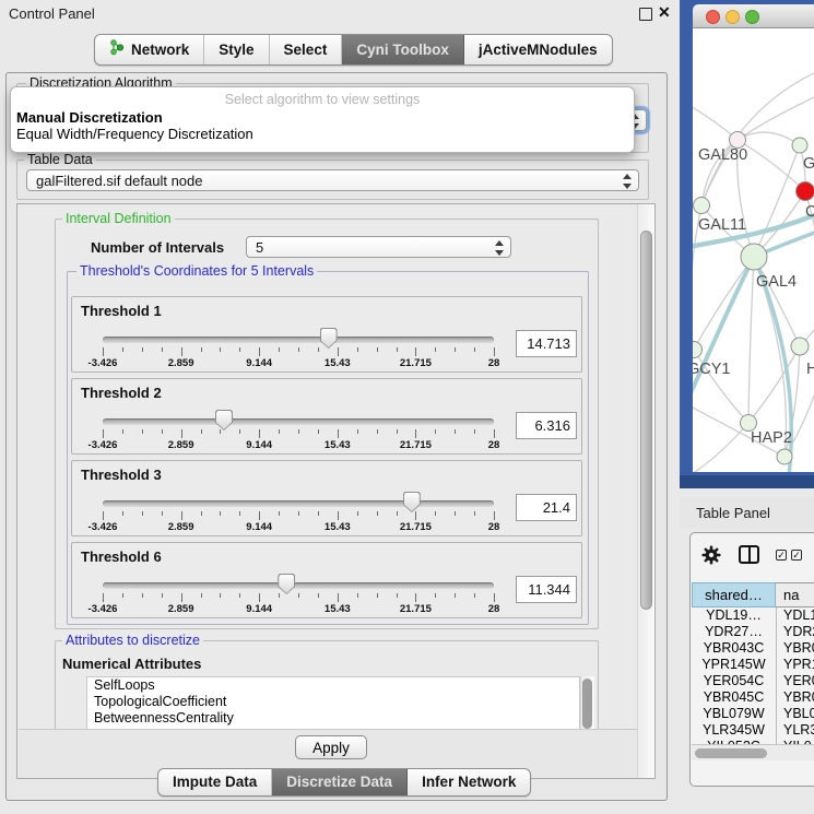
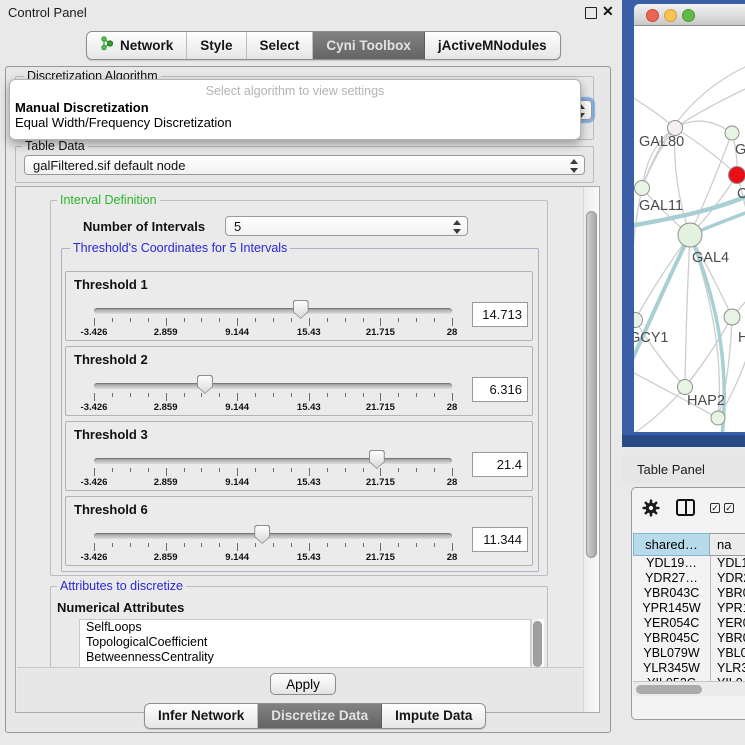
  Control Panel
  ✕
  Network
  Style
  Select
  Cyni Toolbox
  jActiveMNodules
  Discretization Algorithm
  Select algorithm to view settings
  Manual Discretization
  Equal Width/Frequency Discretization
  Table Data
  galFiltered.sif default node
  Interval Definition
  Number of Intervals
  5
  Threshold's Coordinates for 5 Intervals
  Threshold 1
  -3.426
  2.859
  9.144
  15.43
  21.715
  28
  14.713
  Threshold 2
  -3.426
  2.859
  9.144
  15.43
  21.715
  28
  6.316
  Threshold 3
  -3.426
  2.859
  9.144
  15.43
  21.715
  28
  21.4
  Threshold 6
  -3.426
  2.859
  9.144
  15.43
  21.715
  28
  11.344
  Attributes to discretize
  Numerical Attributes
  SelfLoops
  TopologicalCoefficient
  BetweennessCentrality
  Apply
- Impute Data
+ Infer Network
  Discretize Data
- Infer Network
+ Impute Data
  GAL80
  G
  C
  GAL11
  GAL4
  GCY1
  H
  HAP2
  Table Panel
  shared…
  na
  YDL19…
  YDL
  YDR27…
  YDR
  YBR043C
  YBR
  YPR145W
  YPR
  YER054C
  YER
  YBR045C
  YBR
  YBL079W
  YBL0
  YLR345W
  YLR
